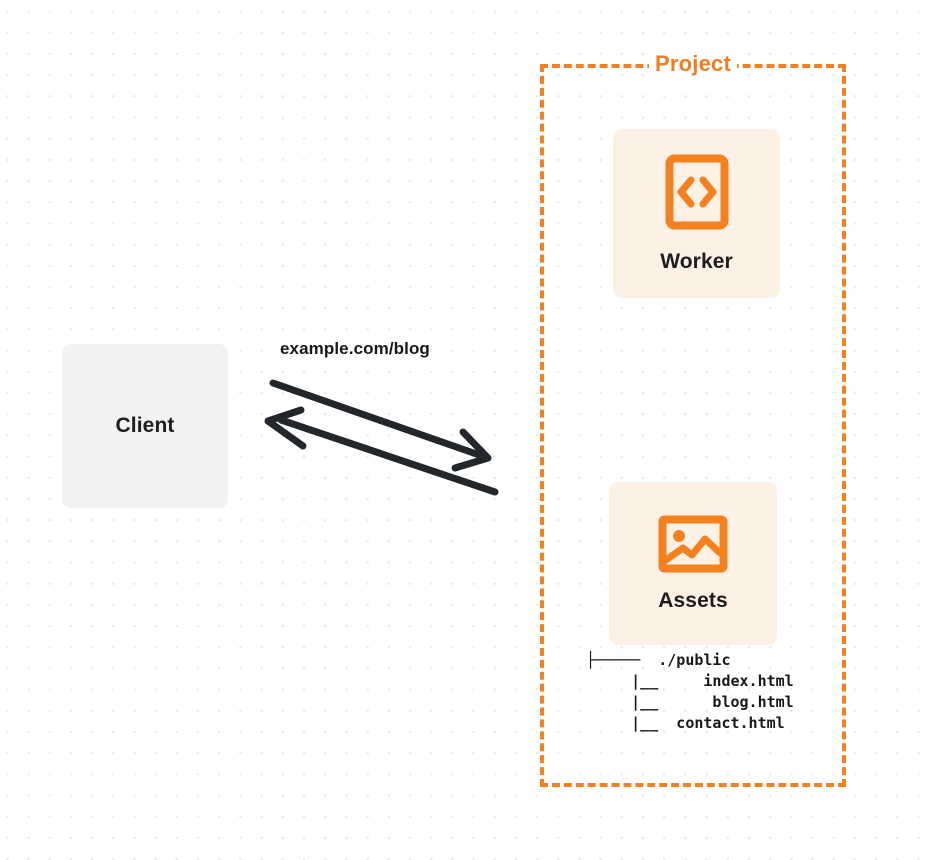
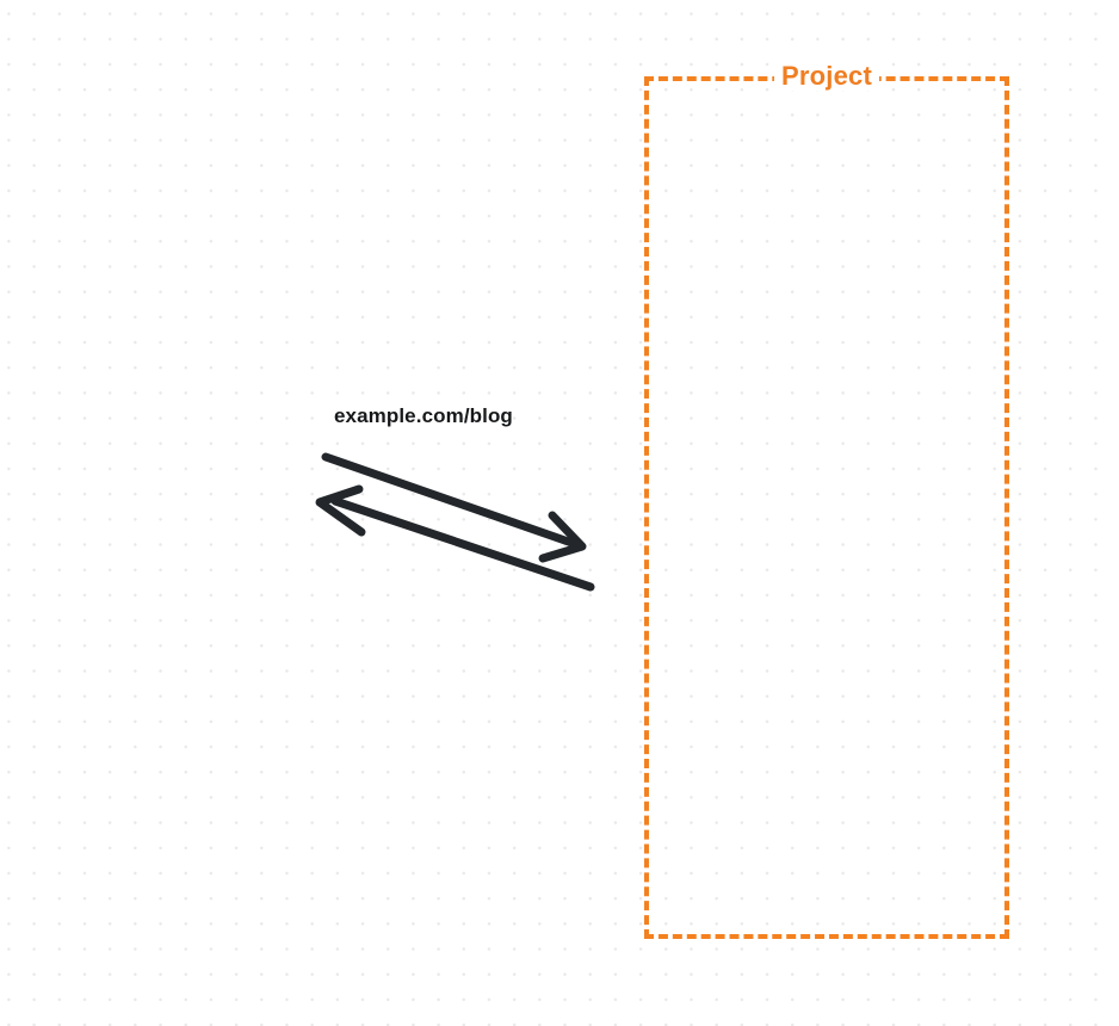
  Project
- Worker
- Assets
- ├───── ./public |__ index.html |__ blog.html |__ contact.html
- Client
  example.com/blog
